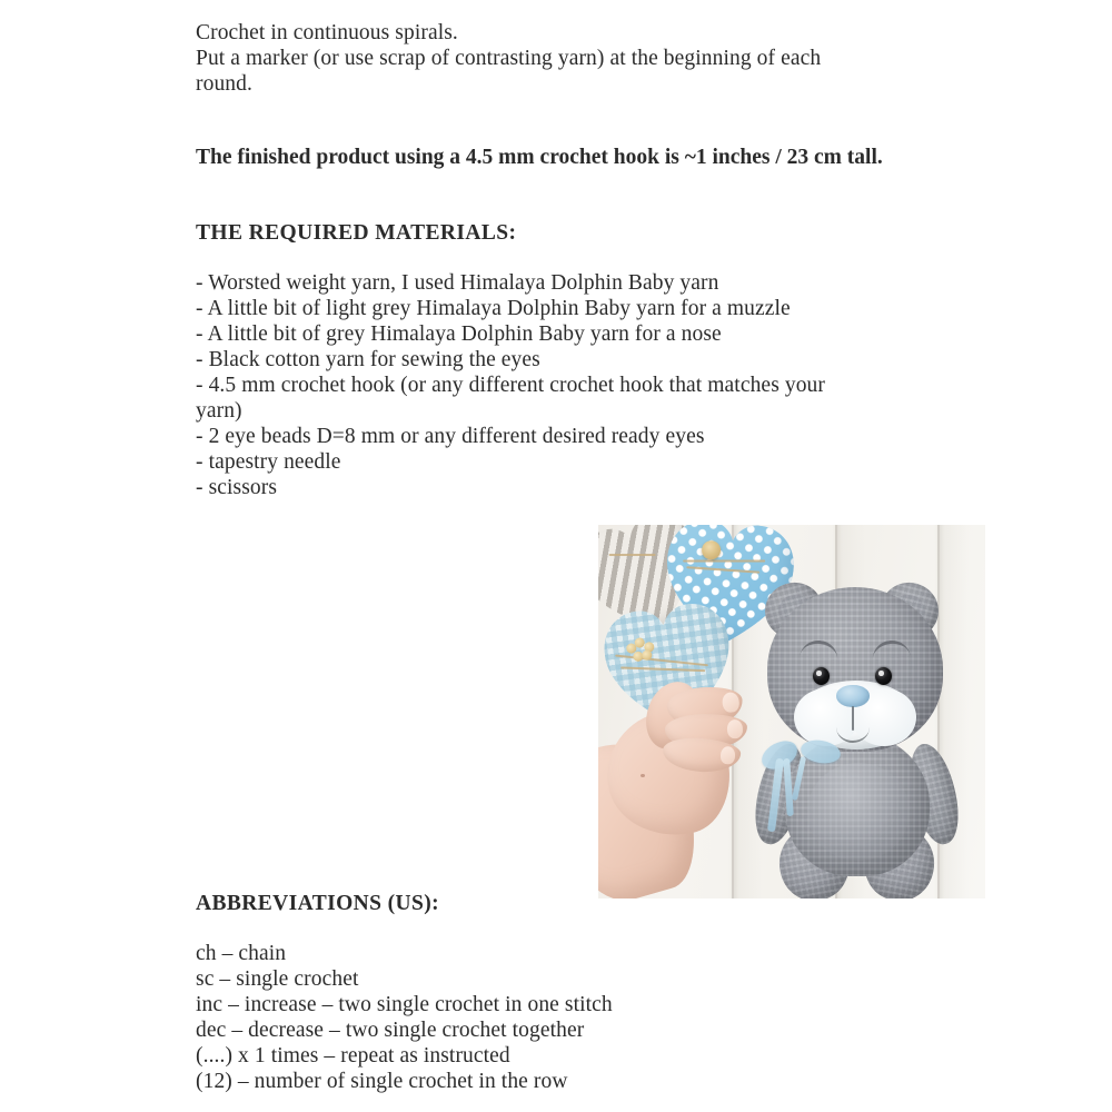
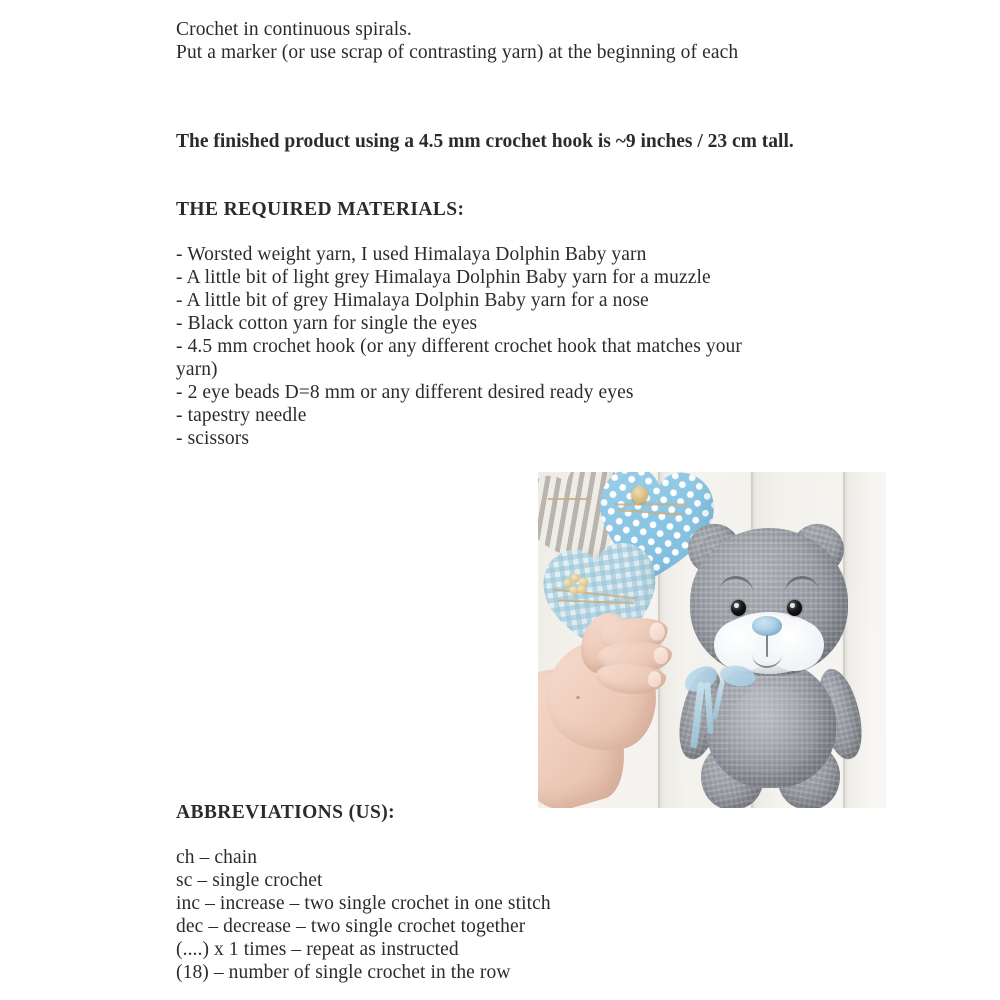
  Crochet in continuous spirals.
  Put a marker (or use scrap of contrasting yarn) at the beginning of each
- round.
- The finished product using a 4.5 mm crochet hook is ~1 inches / 23 cm tall.
+ The finished product using a 4.5 mm crochet hook is ~9 inches / 23 cm tall.
  THE REQUIRED MATERIALS:
  - Worsted weight yarn, I used Himalaya Dolphin Baby yarn
  - A little bit of light grey Himalaya Dolphin Baby yarn for a muzzle
  - A little bit of grey Himalaya Dolphin Baby yarn for a nose
- - Black cotton yarn for sewing the eyes
+ - Black cotton yarn for single the eyes
  - 4.5 mm crochet hook (or any different crochet hook that matches your
  yarn)
  - 2 eye beads D=8 mm or any different desired ready eyes
  - tapestry needle
  - scissors
  ABBREVIATIONS (US):
  ch – chain
  sc – single crochet
  inc – increase – two single crochet in one stitch
  dec – decrease – two single crochet together
  (....) x 1 times – repeat as instructed
- (12) – number of single crochet in the row
+ (18) – number of single crochet in the row
